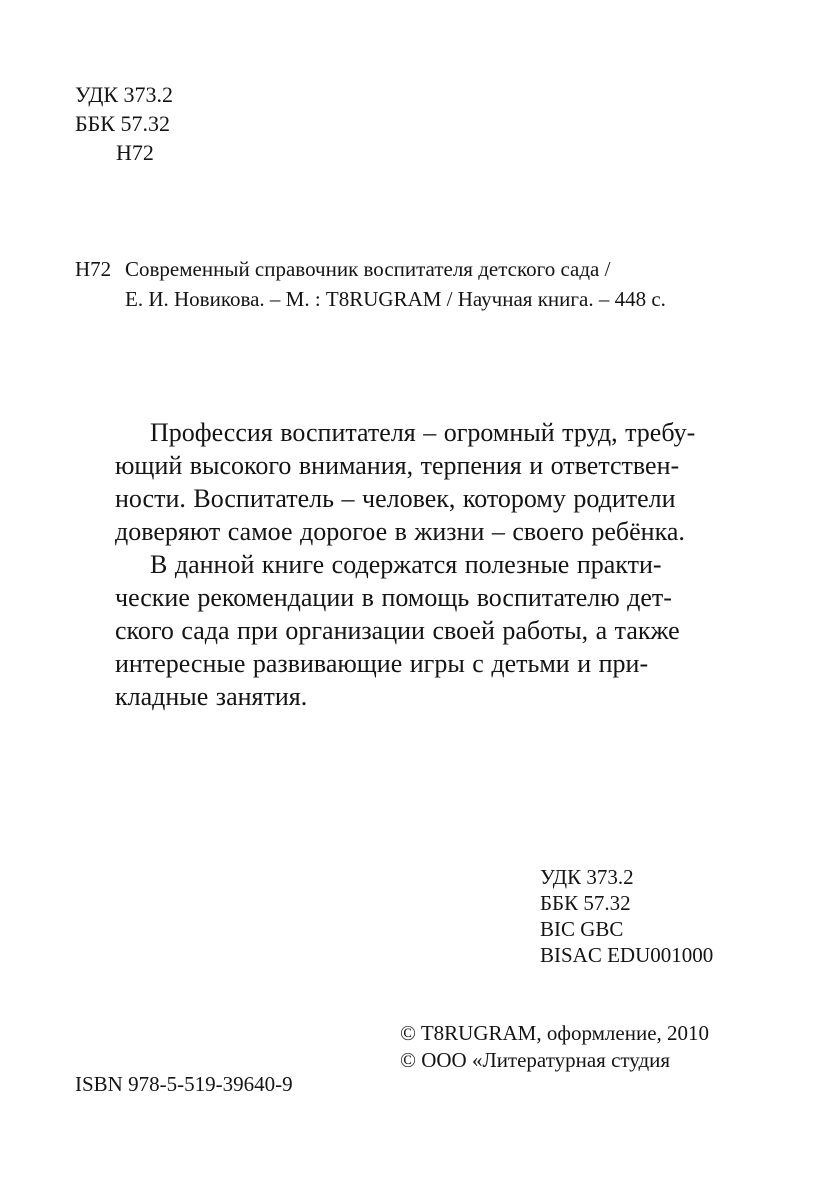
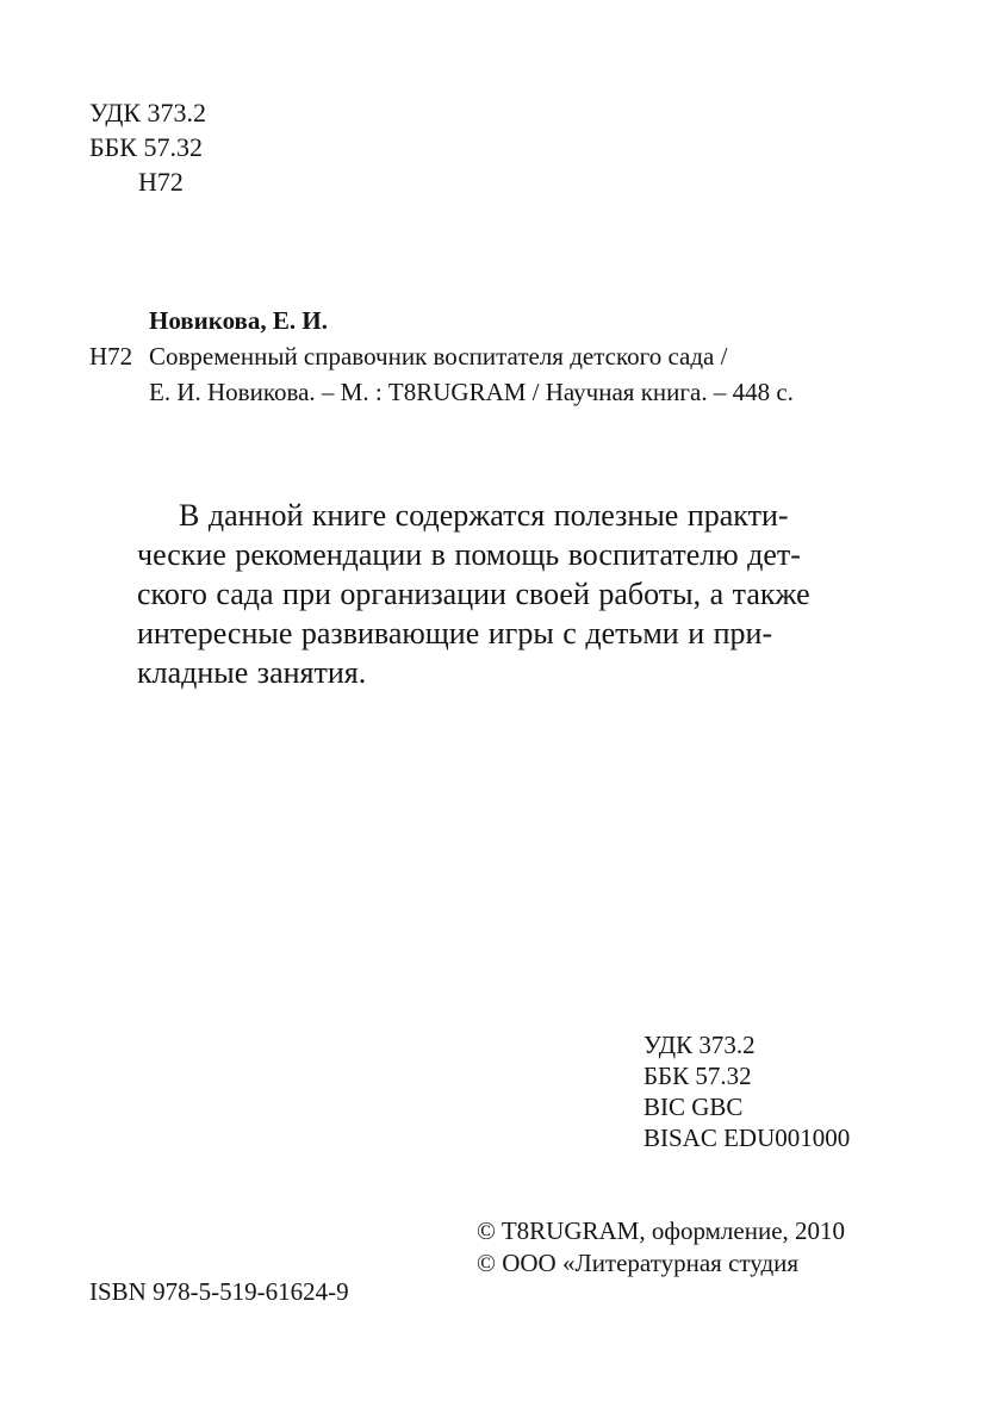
  УДК 373.2
  ББК 57.32
  Н72
+ Новикова, Е. И.
  Н72
  Современный справочник воспитателя детского сада /
  Е. И. Новикова. – М. : T8RUGRAM / Научная книга. – 448 с.
- Профессия воспитателя – огромный труд, требу-
- ющий высокого внимания, терпения и ответствен-
- ности. Воспитатель – человек, которому родители
- доверяют самое дорогое в жизни – своего ребёнка.
  В данной книге содержатся полезные практи-
  ческие рекомендации в помощь воспитателю дет-
  ского сада при организации своей работы, а также
  интересные развивающие игры с детьми и при-
  кладные занятия.
  УДК 373.2
  ББК 57.32
  BIC GBC
  BISAC EDU001000
  © T8RUGRAM, оформление, 2010
  © ООО «Литературная студия
- ISBN 978-5-519-39640-9
+ ISBN 978-5-519-61624-9
